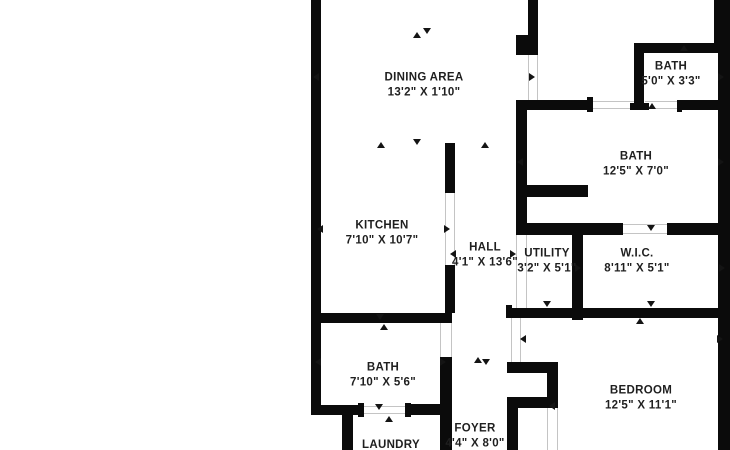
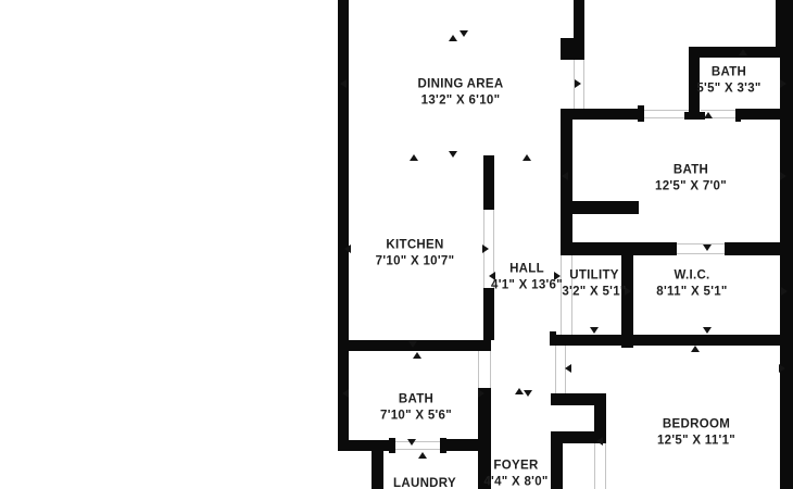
  DINING AREA
- 13'2" X 1'10"
+ 13'2" X 6'10"
  KITCHEN
  7'10" X 10'7"
  HALL
  4'1" X 13'6"
  UTILITY
  3'2" X 5'1"
  W.I.C.
  8'11" X 5'1"
  BATH
- 5'0" X 3'3"
+ 5'5" X 3'3"
  BATH
  12'5" X 7'0"
  BATH
  7'10" X 5'6"
  BEDROOM
  12'5" X 11'1"
  FOYER
  4'4" X 8'0"
  LAUNDRY
